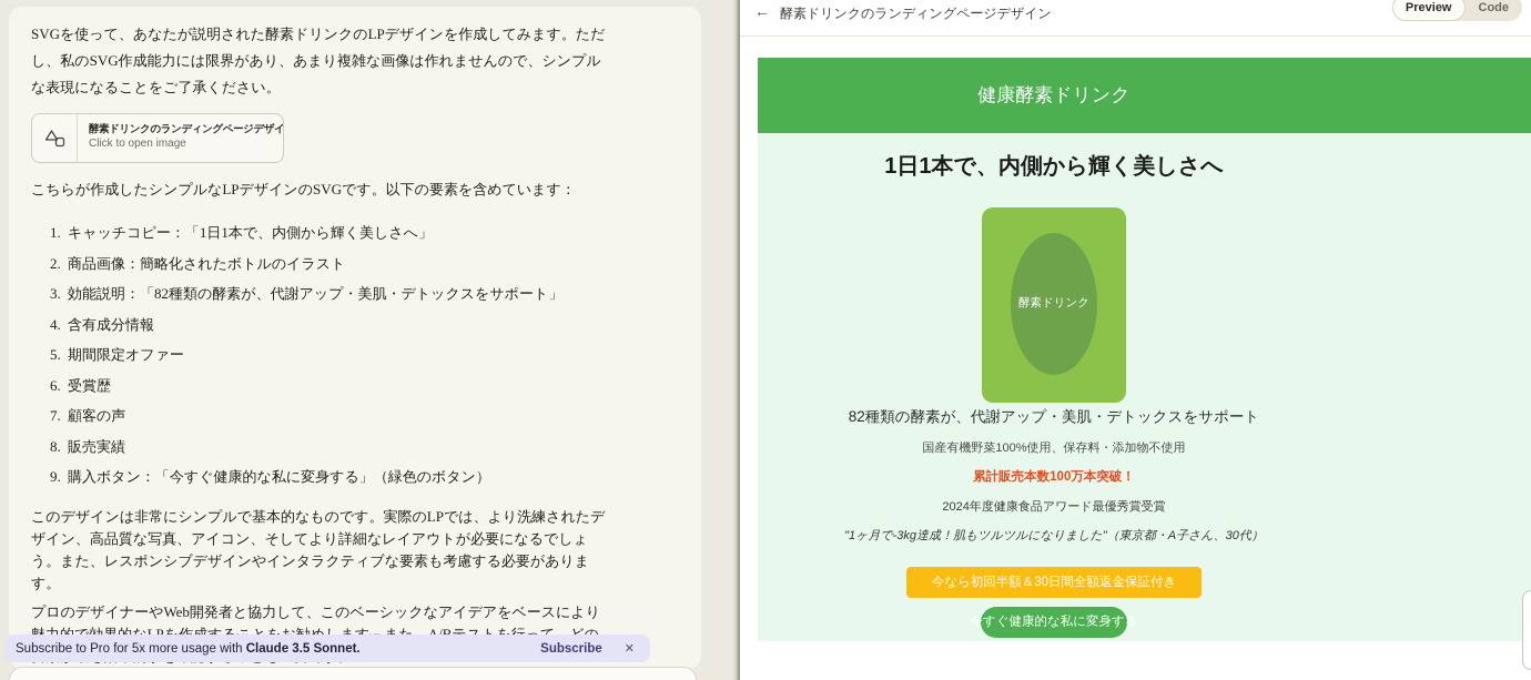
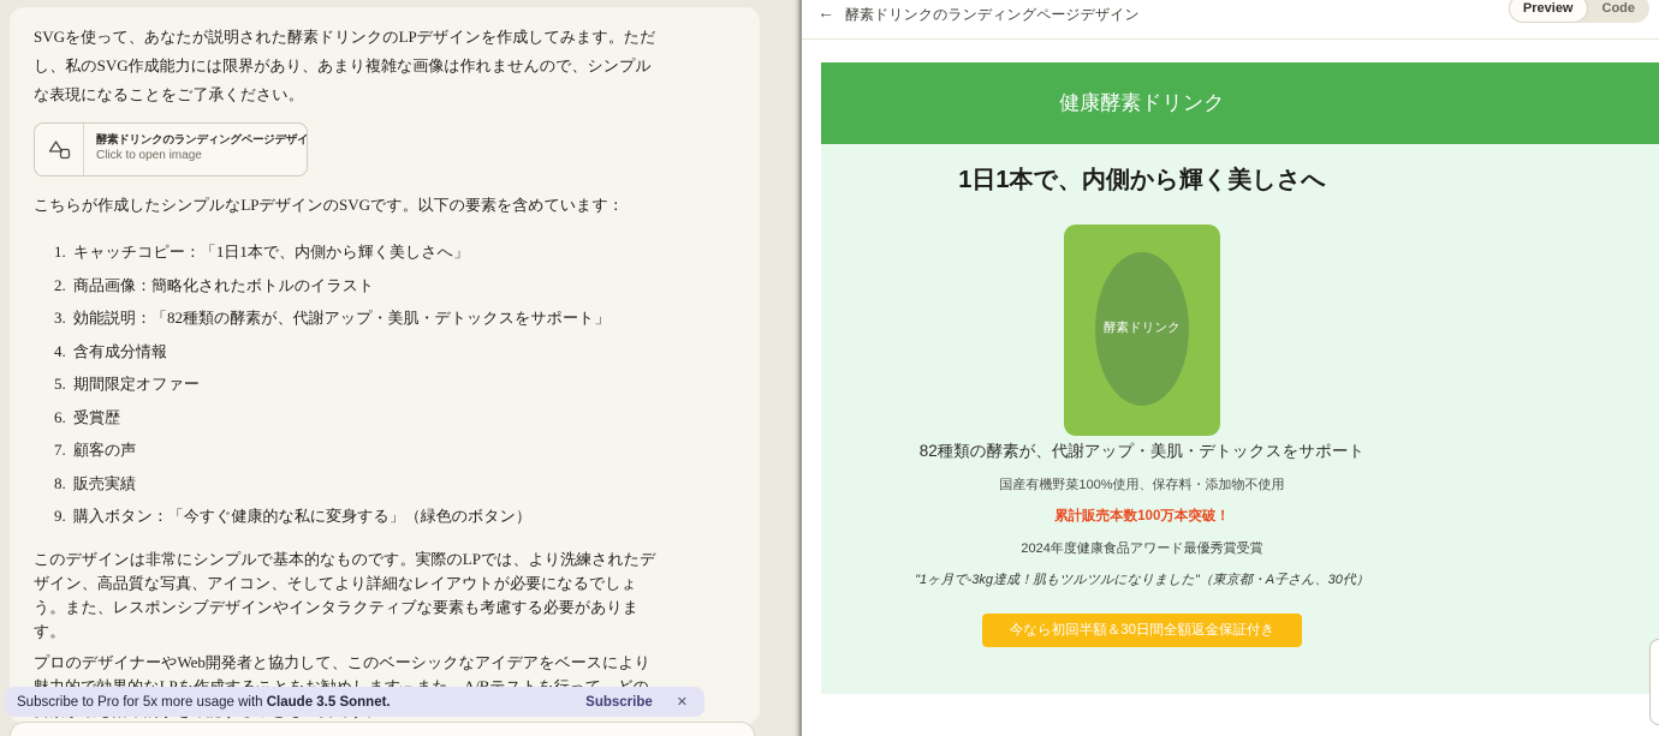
  SVGを使って、あなたが説明された酵素ドリンクのLPデザインを作成してみます。ただし、私のSVG作成能力には限界があり、あまり複雑な画像は作れませんので、シンプルな表現になることをご了承ください。
  酵素ドリンクのランディングページデザイ
  Click to open image
  こちらが作成したシンプルなLPデザインのSVGです。以下の要素を含めています：
  キャッチコピー：「1日1本で、内側から輝く美しさへ」
  商品画像：簡略化されたボトルのイラスト
  効能説明：「82種類の酵素が、代謝アップ・美肌・デトックスをサポート」
  含有成分情報
  期間限定オファー
  受賞歴
  顧客の声
  販売実績
  購入ボタン：「今すぐ健康的な私に変身する」（緑色のボタン）
  このデザインは非常にシンプルで基本的なものです。実際のLPでは、より洗練されたデザイン、高品質な写真、アイコン、そしてより詳細なレイアウトが必要になるでしょう。また、レスポンシブデザインやインタラクティブな要素も考慮する必要があります。
  プロのデザイナーやWeb開発者と協力して、このベーシックなアイデアをベースにより魅力的で効果的なLPを作成することをお勧めします。また、A/Bテストを行って、どの
  Subscribe to Pro for 5x more usage with Claude 3.5 Sonnet.
  Subscribe
  ✕
  ←
  酵素ドリンクのランディングページデザイン
  Preview
  Code
  健康酵素ドリンク
  1日1本で、内側から輝く美しさへ
  酵素ドリンク
  82種類の酵素が、代謝アップ・美肌・デトックスをサポート
  国産有機野菜100%使用、保存料・添加物不使用
  累計販売本数100万本突破！
  2024年度健康食品アワード最優秀賞受賞
  "1ヶ月で-3kg達成！肌もツルツルになりました"（東京都・A子さん、30代）
  今なら初回半額＆30日間全額返金保証付き
- 今すぐ健康的な私に変身する
